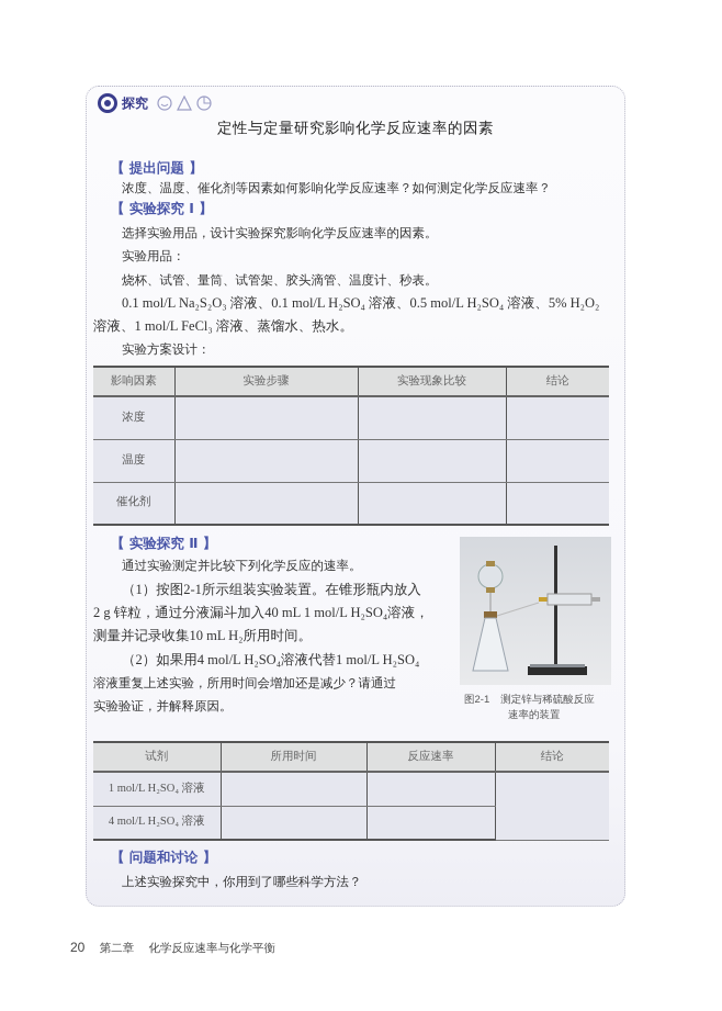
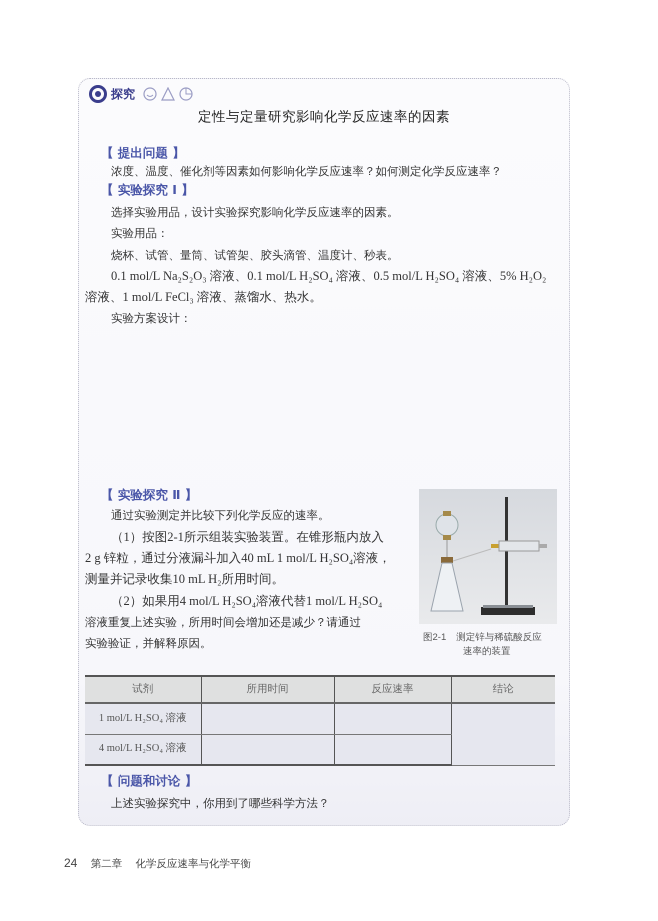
  探究
  定性与定量研究影响化学反应速率的因素
  【 提出问题 】
  浓度、温度、催化剂等因素如何影响化学反应速率？如何测定化学反应速率？
  【 实验探究 Ⅰ 】
  选择实验用品，设计实验探究影响化学反应速率的因素。
  实验用品：
  烧杯、试管、量筒、试管架、胶头滴管、温度计、秒表。
  0.1 mol/L Na₂S₂O₃ 溶液、0.1 mol/L H₂SO₄ 溶液、0.5 mol/L H₂SO₄ 溶液、5% H₂O₂
  溶液、1 mol/L FeCl₃ 溶液、蒸馏水、热水。
  实验方案设计：
- 影响因素	实验步骤	实验现象比较	结论
- 浓度
- 温度
- 催化剂
  【 实验探究 Ⅱ 】
  通过实验测定并比较下列化学反应的速率。
  （1）按图2-1所示组装实验装置。在锥形瓶内放入
  2 g 锌粒，通过分液漏斗加入40 mL 1 mol/L H₂SO₄溶液，
  测量并记录收集10 mL H₂所用时间。
  （2）如果用4 mol/L H₂SO₄溶液代替1 mol/L H₂SO₄
  溶液重复上述实验，所用时间会增加还是减少？请通过
  实验验证，并解释原因。
  图2-1 测定锌与稀硫酸反应
  速率的装置
  试剂	所用时间	反应速率	结论
  1 mol/L H₂SO₄ 溶液
  4 mol/L H₂SO₄ 溶液
  【 问题和讨论 】
  上述实验探究中，你用到了哪些科学方法？
- 20 第二章 化学反应速率与化学平衡
+ 24 第二章 化学反应速率与化学平衡
